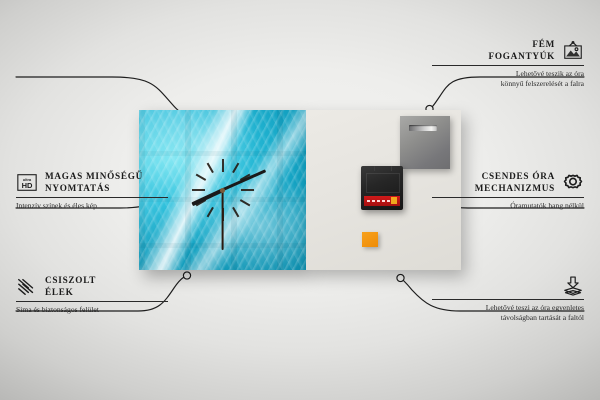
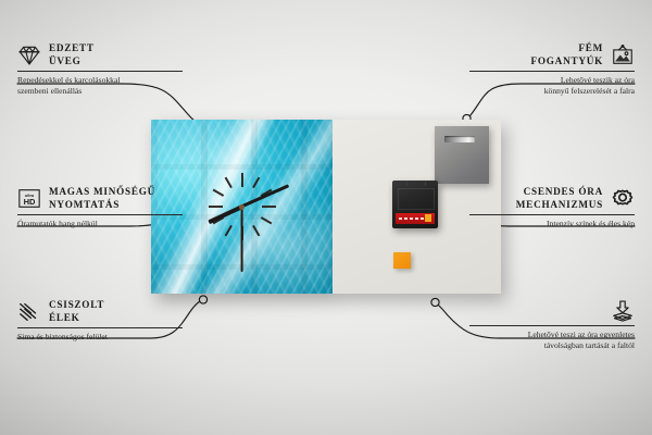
+ EDZETT
+ ÜVEG
+ Repedésekkel és karcolásokkal
+ szembeni ellenállás
  HD
  MAGAS MINŐSÉGŰ
  NYOMTATÁS
- Intenzív színek és éles kép
+ Óramutatók hang nélkül
  CSISZOLT
  ÉLEK
  Sima és biztonságos felület
  FÉM
  FOGANTYÚK
  Lehetővé teszik az óra
  könnyű felszerelését a falra
  CSENDES ÓRA
  MECHANIZMUS
- Óramutatók hang nélkül
+ Intenzív színek és éles kép
  Lehetővé teszi az óra egyenletes
  távolságban tartását a faltól
